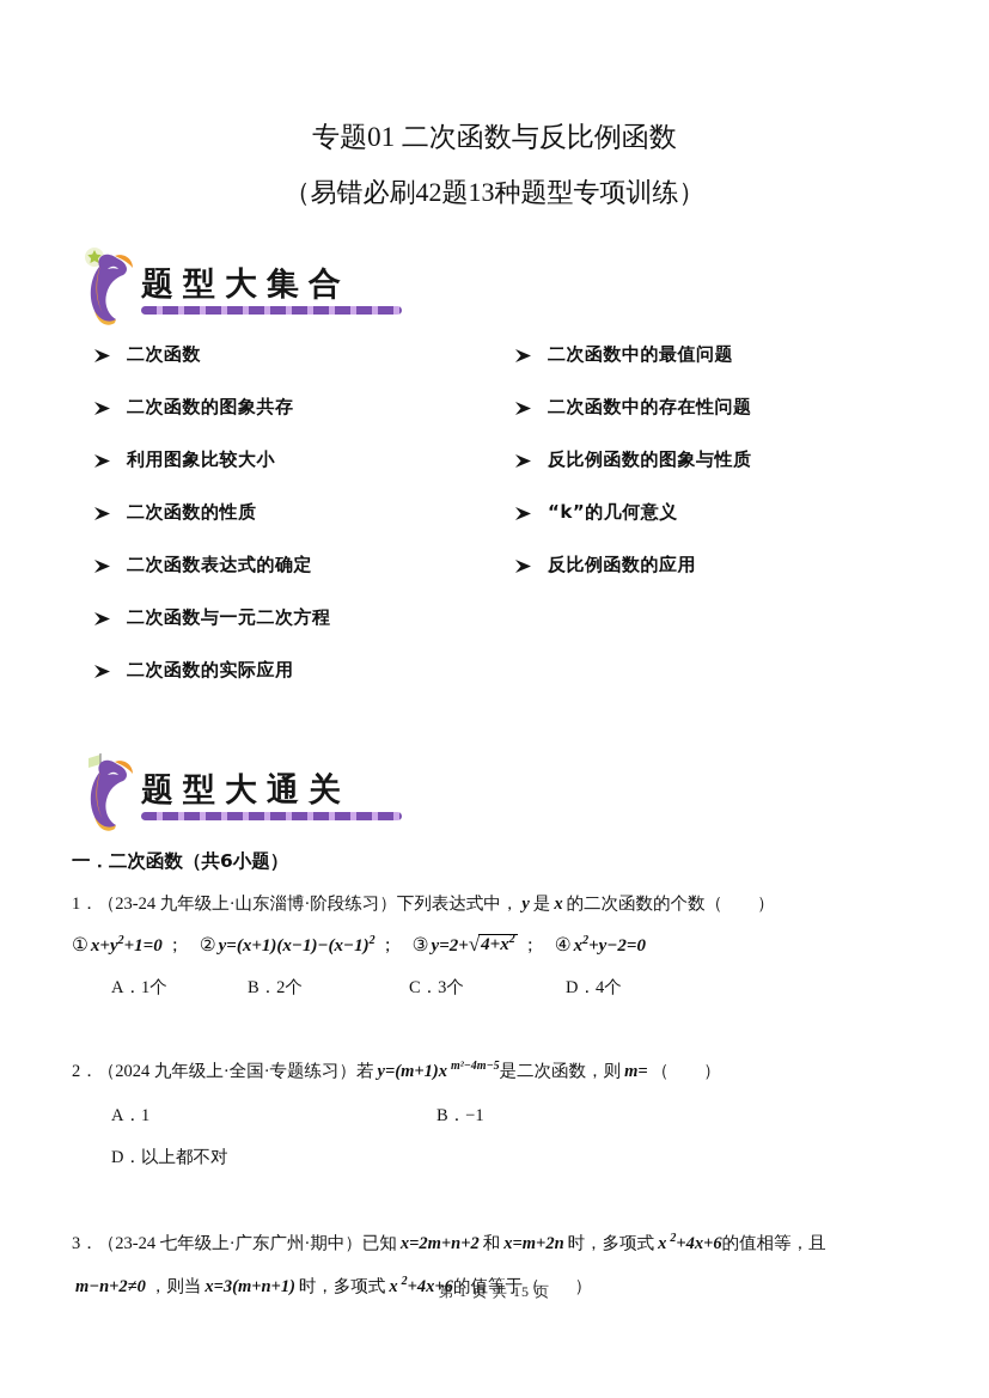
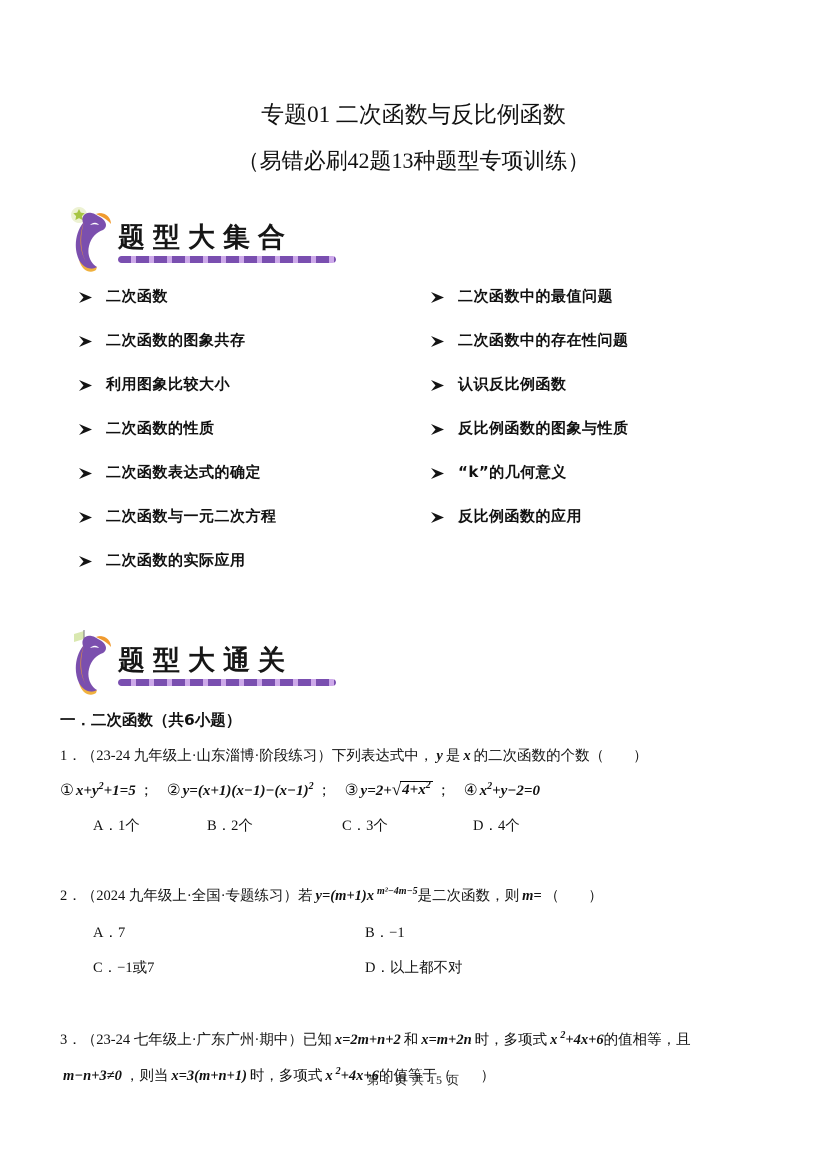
  专题01 二次函数与反比例函数
  （易错必刷42题13种题型专项训练）
  题型大集合
  二次函数
  二次函数的图象共存
  利用图象比较大小
  二次函数的性质
  二次函数表达式的确定
  二次函数与一元二次方程
  二次函数的实际应用
  二次函数中的最值问题
  二次函数中的存在性问题
+ 认识反比例函数
  反比例函数的图象与性质
  “k”的几何意义
  反比例函数的应用
  题型大通关
  一．二次函数（共6小题）
  1．（23-24 九年级上·山东淄博·阶段练习）下列表达式中， y 是 x 的二次函数的个数（ ）
- ① x+y2+1=0 ； ② y=(x+1)(x−1)−(x−1)2 ； ③ y=2+
+ ① x+y2+1=5 ； ② y=(x+1)(x−1)−(x−1)2 ； ③ y=2+
  √
  4+x2
  ； ④ x2+y−2=0
  A．1个
  B．2个
  C．3个
  D．4个
  2．（2024 九年级上·全国·专题练习）若 y=(m+1)x m²−4m−5是二次函数，则 m= （ ）
- A．1
+ A．7
  B．−1
+ C．−1或7
  D．以上都不对
- 3．（23-24 七年级上·广东广州·期中）已知 x=2m+n+2 和 x=m+2n 时，多项式 x 2+4x+6的值相等，且m−n+2≠0 ，则当 x=3(m+n+1) 时，多项式 x 2+4x+6的值等于（ ）
+ 3．（23-24 七年级上·广东广州·期中）已知 x=2m+n+2 和 x=m+2n 时，多项式 x 2+4x+6的值相等，且m−n+3≠0 ，则当 x=3(m+n+1) 时，多项式 x 2+4x+6的值等于（ ）
  第 1 页 共 15 页
